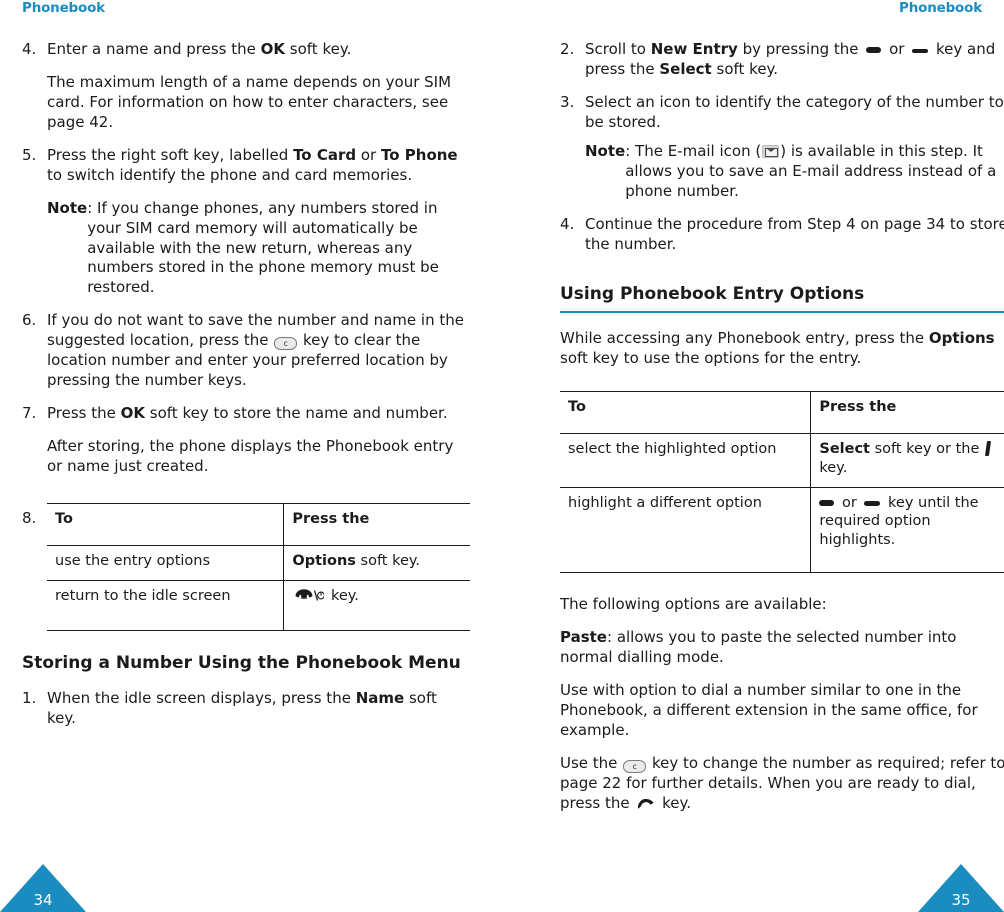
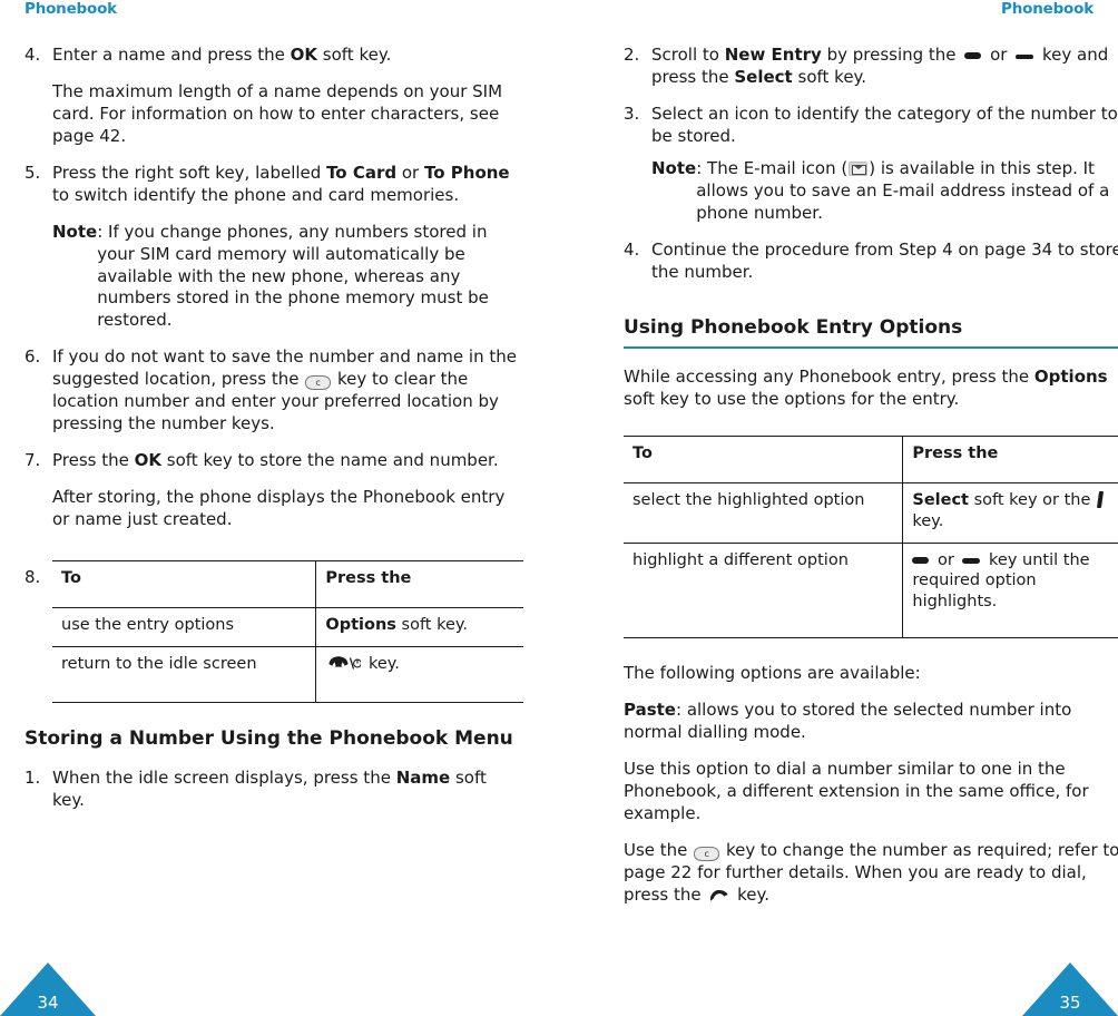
  Phonebook
  Phonebook
  4.
  Enter a name and press the OK soft key.
  The maximum length of a name depends on your SIM card. For information on how to enter characters, see page 42.
  5.
  Press the right soft key, labelled To Card or To Phone to switch identify the phone and card memories.
  Note
- : If you change phones, any numbers stored in your SIM card memory will automatically be available with the new return, whereas any numbers stored in the phone memory must be restored.
+ : If you change phones, any numbers stored in your SIM card memory will automatically be available with the new phone, whereas any numbers stored in the phone memory must be restored.
  6.
  If you do not want to save the number and name in the suggested location, press the c key to clear the location number and enter your preferred location by pressing the number keys.
  7.
  Press the OK soft key to store the name and number.
  After storing, the phone displays the Phonebook entry or name just created.
  8.
  To	Press the
  use the entry options	Options soft key.
  return to the idle screen	key.
  Storing a Number Using the Phonebook Menu
  1.
  When the idle screen displays, press the Name soft key.
  2.
  Scroll to New Entry by pressing the or key and press the Select soft key.
  3.
  Select an icon to identify the category of the number to be stored.
  Note
  : The E-mail icon ( ) is available in this step. It allows you to save an E-mail address instead of a phone number.
  4.
  Continue the procedure from Step 4 on page 34 to store the number.
  Using Phonebook Entry Options
  While accessing any Phonebook entry, press the Options soft key to use the options for the entry.
  To	Press the
  select the highlighted option	Select soft key or the key.
  highlight a different option	or key until the required option highlights.
  The following options are available:
- Paste: allows you to paste the selected number into normal dialling mode.
+ Paste: allows you to stored the selected number into normal dialling mode.
- Use with option to dial a number similar to one in the Phonebook, a different extension in the same office, for example.
+ Use this option to dial a number similar to one in the Phonebook, a different extension in the same office, for example.
  Use the c key to change the number as required; refer to page 22 for further details. When you are ready to dial, press the key.
  34
  35
